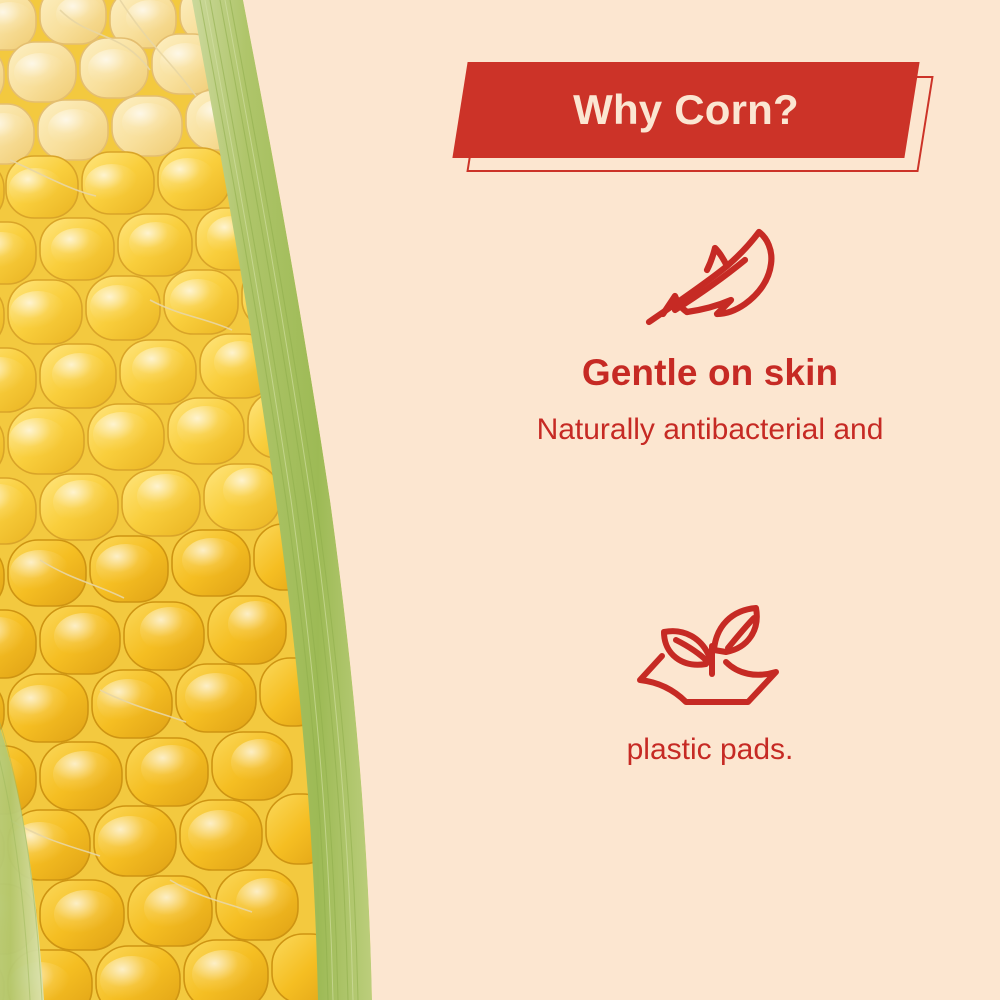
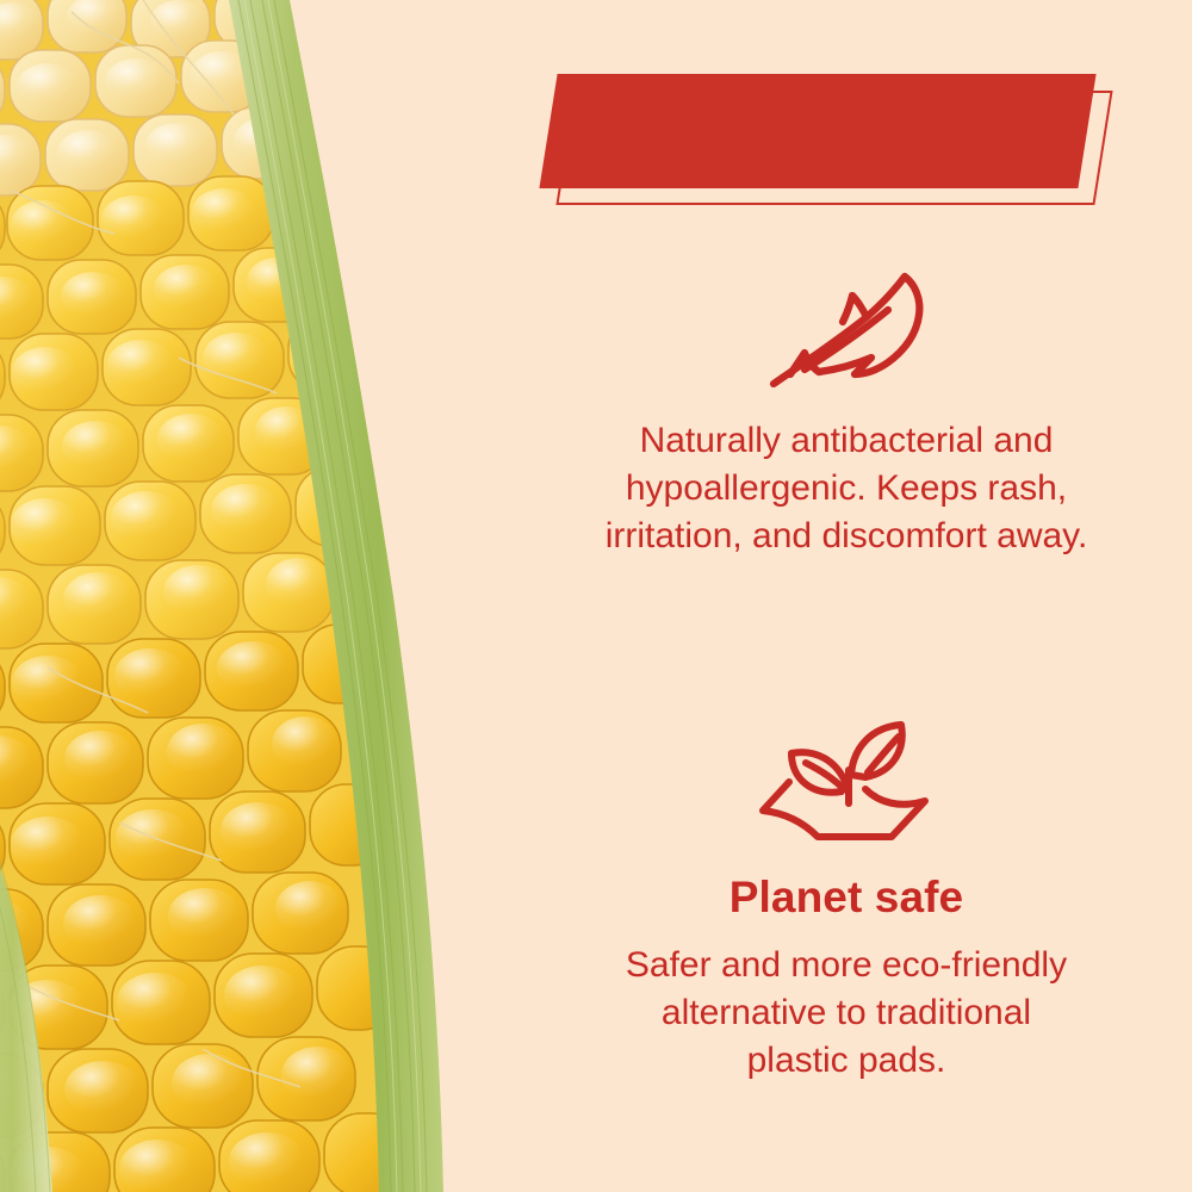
- Why Corn?
- Gentle on skin
  Naturally antibacterial and
+ hypoallergenic. Keeps rash,
+ irritation, and discomfort away.
+ Planet safe
+ Safer and more eco-friendly
+ alternative to traditional
  plastic pads.
